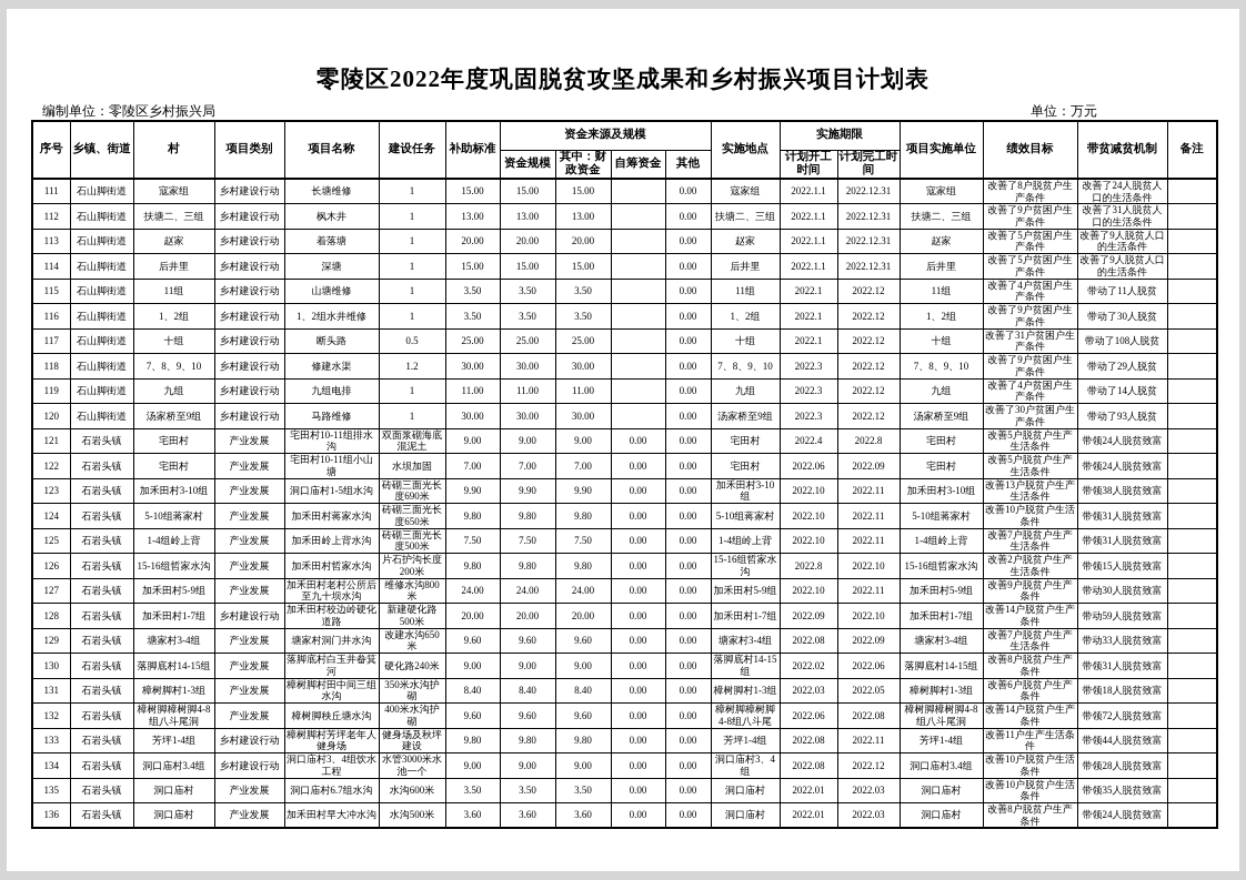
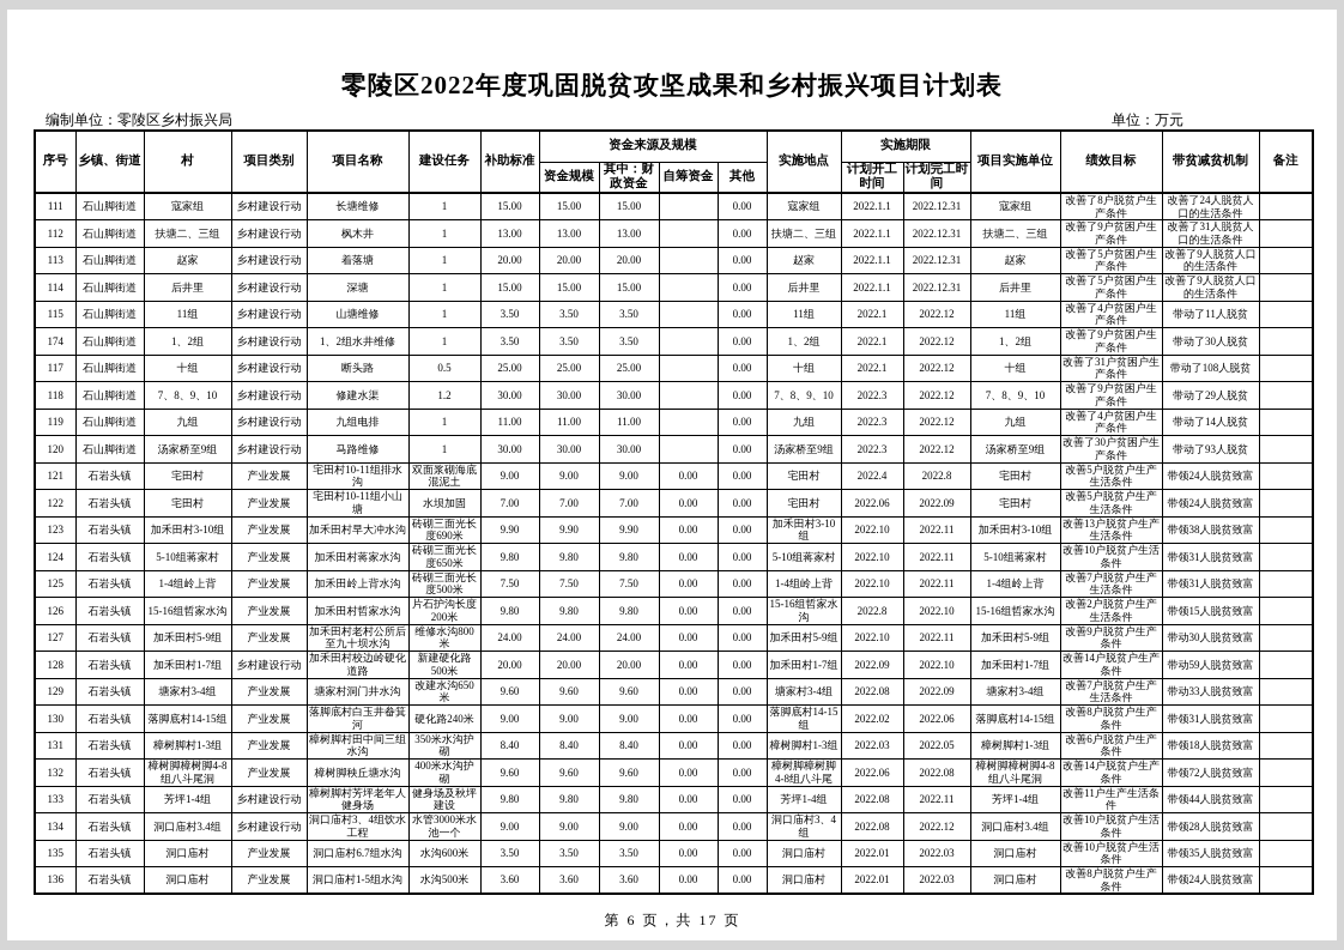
  零陵区2022年度巩固脱贫攻坚成果和乡村振兴项目计划表
  编制单位：零陵区乡村振兴局
  单位：万元
  序号	乡镇、街道	村	项目类别	项目名称	建设任务	补助标准	资金来源及规模	实施地点	实施期限	项目实施单位	绩效目标	带贫减贫机制	备注
  资金规模	其中：财政资金	自筹资金	其他	计划开工时间	计划完工时间
  111	石山脚街道	寇家组	乡村建设行动	长塘维修	1	15.00	15.00	15.00		0.00	寇家组	2022.1.1	2022.12.31	寇家组	改善了8户脱贫户生产条件	改善了24人脱贫人口的生活条件
  112	石山脚街道	扶塘二、三组	乡村建设行动	枫木井	1	13.00	13.00	13.00		0.00	扶塘二、三组	2022.1.1	2022.12.31	扶塘二、三组	改善了9户贫困户生产条件	改善了31人脱贫人口的生活条件
  113	石山脚街道	赵家	乡村建设行动	着落塘	1	20.00	20.00	20.00		0.00	赵家	2022.1.1	2022.12.31	赵家	改善了5户贫困户生产条件	改善了9人脱贫人口的生活条件
  114	石山脚街道	后井里	乡村建设行动	深塘	1	15.00	15.00	15.00		0.00	后井里	2022.1.1	2022.12.31	后井里	改善了5户贫困户生产条件	改善了9人脱贫人口的生活条件
  115	石山脚街道	11组	乡村建设行动	山塘维修	1	3.50	3.50	3.50		0.00	11组	2022.1	2022.12	11组	改善了4户贫困户生产条件	带动了11人脱贫
- 116	石山脚街道	1、2组	乡村建设行动	1、2组水井维修	1	3.50	3.50	3.50		0.00	1、2组	2022.1	2022.12	1、2组	改善了9户贫困户生产条件	带动了30人脱贫
+ 174	石山脚街道	1、2组	乡村建设行动	1、2组水井维修	1	3.50	3.50	3.50		0.00	1、2组	2022.1	2022.12	1、2组	改善了9户贫困户生产条件	带动了30人脱贫
  117	石山脚街道	十组	乡村建设行动	断头路	0.5	25.00	25.00	25.00		0.00	十组	2022.1	2022.12	十组	改善了31户贫困户生产条件	带动了108人脱贫
  118	石山脚街道	7、8、9、10	乡村建设行动	修建水渠	1.2	30.00	30.00	30.00		0.00	7、8、9、10	2022.3	2022.12	7、8、9、10	改善了9户贫困户生产条件	带动了29人脱贫
  119	石山脚街道	九组	乡村建设行动	九组电排	1	11.00	11.00	11.00		0.00	九组	2022.3	2022.12	九组	改善了4户贫困户生产条件	带动了14人脱贫
  120	石山脚街道	汤家桥至9组	乡村建设行动	马路维修	1	30.00	30.00	30.00		0.00	汤家桥至9组	2022.3	2022.12	汤家桥至9组	改善了30户贫困户生产条件	带动了93人脱贫
  121	石岩头镇	宅田村	产业发展	宅田村10-11组排水沟	双面浆砌海底混泥土	9.00	9.00	9.00	0.00	0.00	宅田村	2022.4	2022.8	宅田村	改善5户脱贫户生产生活条件	带领24人脱贫致富
  122	石岩头镇	宅田村	产业发展	宅田村10-11组小山塘	水坝加固	7.00	7.00	7.00	0.00	0.00	宅田村	2022.06	2022.09	宅田村	改善5户脱贫户生产生活条件	带领24人脱贫致富
- 123	石岩头镇	加禾田村3-10组	产业发展	洞口庙村1-5组水沟	砖砌三面光长度690米	9.90	9.90	9.90	0.00	0.00	加禾田村3-10组	2022.10	2022.11	加禾田村3-10组	改善13户脱贫户生产生活条件	带领38人脱贫致富
+ 123	石岩头镇	加禾田村3-10组	产业发展	加禾田村早大冲水沟	砖砌三面光长度690米	9.90	9.90	9.90	0.00	0.00	加禾田村3-10组	2022.10	2022.11	加禾田村3-10组	改善13户脱贫户生产生活条件	带领38人脱贫致富
  124	石岩头镇	5-10组蒋家村	产业发展	加禾田村蒋家水沟	砖砌三面光长度650米	9.80	9.80	9.80	0.00	0.00	5-10组蒋家村	2022.10	2022.11	5-10组蒋家村	改善10户脱贫户生活条件	带领31人脱贫致富
  125	石岩头镇	1-4组岭上背	产业发展	加禾田岭上背水沟	砖砌三面光长度500米	7.50	7.50	7.50	0.00	0.00	1-4组岭上背	2022.10	2022.11	1-4组岭上背	改善7户脱贫户生产生活条件	带领31人脱贫致富
  126	石岩头镇	15-16组哲家水沟	产业发展	加禾田村哲家水沟	片石护沟长度200米	9.80	9.80	9.80	0.00	0.00	15-16组哲家水沟	2022.8	2022.10	15-16组哲家水沟	改善2户脱贫户生产生活条件	带领15人脱贫致富
  127	石岩头镇	加禾田村5-9组	产业发展	加禾田村老村公所后至九十坝水沟	维修水沟800米	24.00	24.00	24.00	0.00	0.00	加禾田村5-9组	2022.10	2022.11	加禾田村5-9组	改善9户脱贫户生产条件	带动30人脱贫致富
  128	石岩头镇	加禾田村1-7组	乡村建设行动	加禾田村校边岭硬化道路	新建硬化路500米	20.00	20.00	20.00	0.00	0.00	加禾田村1-7组	2022.09	2022.10	加禾田村1-7组	改善14户脱贫户生产条件	带动59人脱贫致富
  129	石岩头镇	塘家村3-4组	产业发展	塘家村洞门井水沟	改建水沟650米	9.60	9.60	9.60	0.00	0.00	塘家村3-4组	2022.08	2022.09	塘家村3-4组	改善7户脱贫户生产生活条件	带动33人脱贫致富
  130	石岩头镇	落脚底村14-15组	产业发展	落脚底村白玉井畚箕河	硬化路240米	9.00	9.00	9.00	0.00	0.00	落脚底村14-15组	2022.02	2022.06	落脚底村14-15组	改善8户脱贫户生产条件	带领31人脱贫致富
  131	石岩头镇	樟树脚村1-3组	产业发展	樟树脚村田中间三组水沟	350米水沟护砌	8.40	8.40	8.40	0.00	0.00	樟树脚村1-3组	2022.03	2022.05	樟树脚村1-3组	改善6户脱贫户生产条件	带领18人脱贫致富
  132	石岩头镇	樟树脚樟树脚4-8组八斗尾洞	产业发展	樟树脚秧丘塘水沟	400米水沟护砌	9.60	9.60	9.60	0.00	0.00	樟树脚樟树脚4-8组八斗尾	2022.06	2022.08	樟树脚樟树脚4-8组八斗尾洞	改善14户脱贫户生产条件	带领72人脱贫致富
  133	石岩头镇	芳坪1-4组	乡村建设行动	樟树脚村芳坪老年人健身场	健身场及秋坪建设	9.80	9.80	9.80	0.00	0.00	芳坪1-4组	2022.08	2022.11	芳坪1-4组	改善11户生产生活条件	带领44人脱贫致富
  134	石岩头镇	洞口庙村3.4组	乡村建设行动	洞口庙村3、4组饮水工程	水管3000米水池一个	9.00	9.00	9.00	0.00	0.00	洞口庙村3、4组	2022.08	2022.12	洞口庙村3.4组	改善10户脱贫户生活条件	带领28人脱贫致富
  135	石岩头镇	洞口庙村	产业发展	洞口庙村6.7组水沟	水沟600米	3.50	3.50	3.50	0.00	0.00	洞口庙村	2022.01	2022.03	洞口庙村	改善10户脱贫户生活条件	带领35人脱贫致富
- 136	石岩头镇	洞口庙村	产业发展	加禾田村早大冲水沟	水沟500米	3.60	3.60	3.60	0.00	0.00	洞口庙村	2022.01	2022.03	洞口庙村	改善8户脱贫户生产条件	带领24人脱贫致富
+ 136	石岩头镇	洞口庙村	产业发展	洞口庙村1-5组水沟	水沟500米	3.60	3.60	3.60	0.00	0.00	洞口庙村	2022.01	2022.03	洞口庙村	改善8户脱贫户生产条件	带领24人脱贫致富
+ 第 6 页，共 17 页
